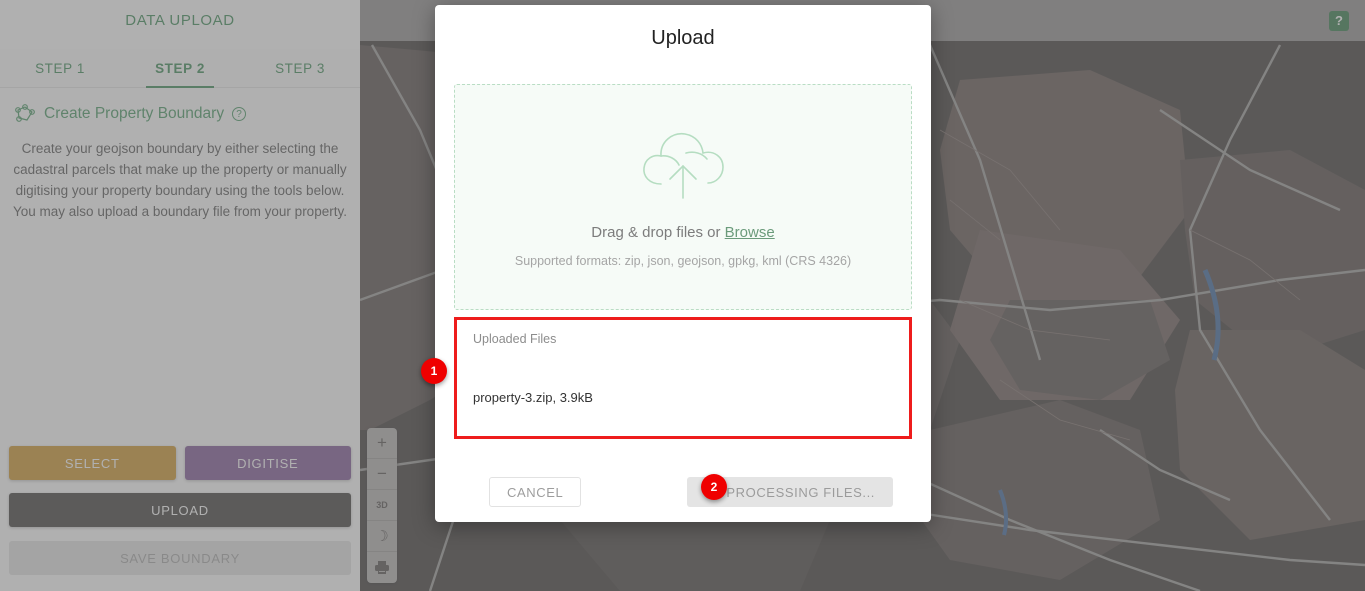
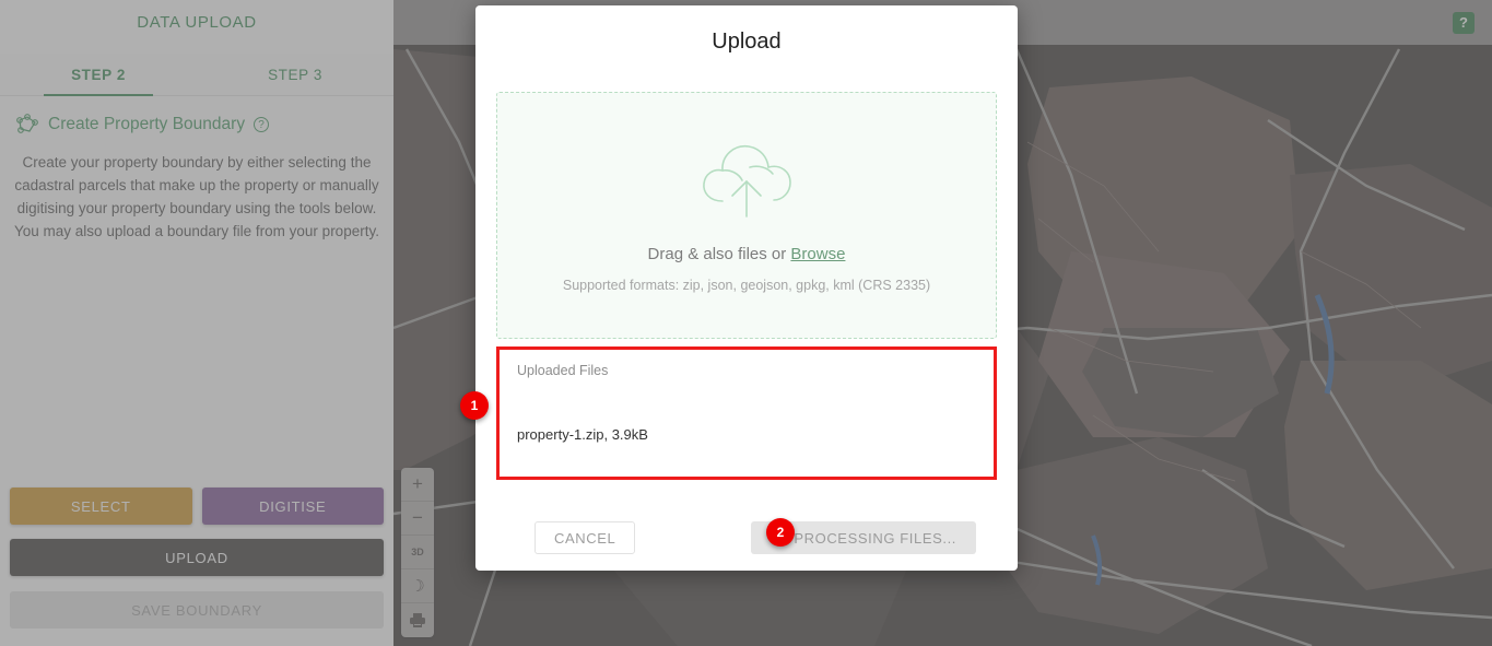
  ?
  +
  −
  3D
  ☽
  DATA UPLOAD
- STEP 1
  STEP 2
  STEP 3
  Create Property Boundary
  ?
- Create your geojson boundary by either selecting the cadastral parcels that make up the property or manually digitising your property boundary using the tools below. You may also upload a boundary file from your property.
+ Create your property boundary by either selecting the cadastral parcels that make up the property or manually digitising your property boundary using the tools below. You may also upload a boundary file from your property.
  SELECT
  DIGITISE
  UPLOAD
  SAVE BOUNDARY
  Upload
- Drag & drop files or Browse
+ Drag & also files or Browse
- Supported formats: zip, json, geojson, gpkg, kml (CRS 4326)
+ Supported formats: zip, json, geojson, gpkg, kml (CRS 2335)
  Uploaded Files
- property-3.zip, 3.9kB
+ property-1.zip, 3.9kB
  CANCEL
  PROCESSING FILES...
  1
  2
